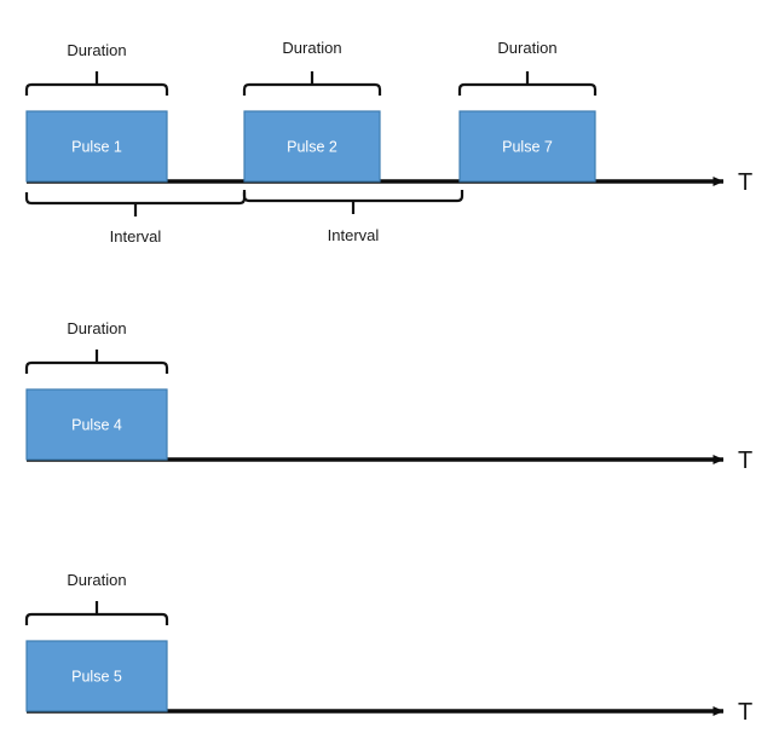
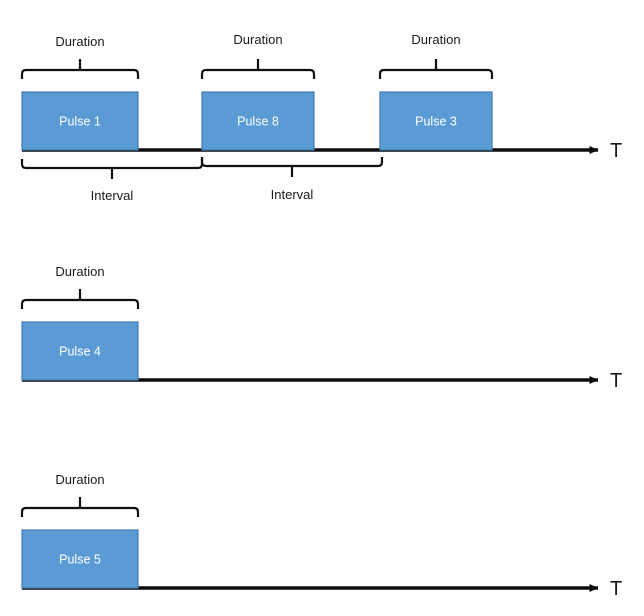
  Duration
  Duration
  Duration
  T
  Pulse 1
- Pulse 2
+ Pulse 8
- Pulse 7
+ Pulse 3
  Interval
  Interval
  Duration
  T
  Pulse 4
  Duration
  T
  Pulse 5
